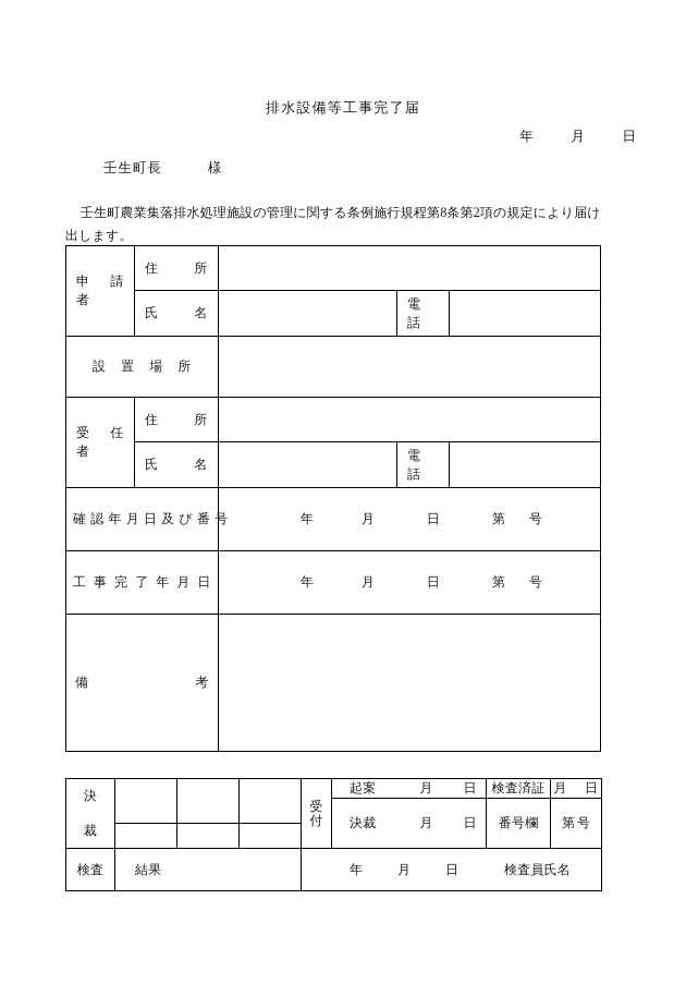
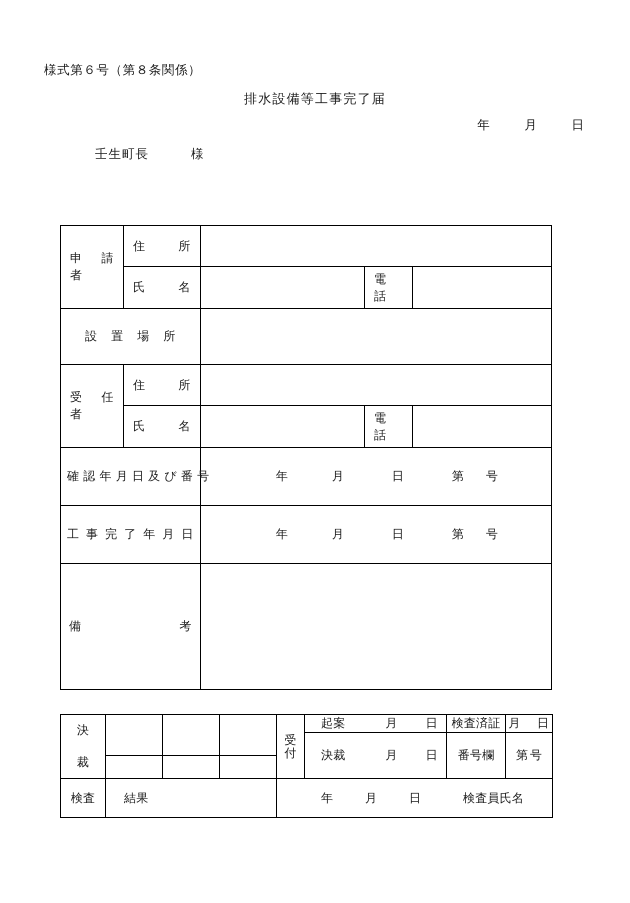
+ 様式第６号（第８条関係）
  排水設備等工事完了届
  年 月 日
  壬生町長 様
- 壬生町農業集落排水処理施設の管理に関する条例施行規程第8条第2項の規定により届け出します。
  申 請 者	住 所
  氏 名		電 話
  設 置 場 所
  受 任 者	住 所
  氏 名		電 話
  確 認 年 月 日 及 び 番 号	年 月 日 第 号
  工 事 完 了 年 月 日	年 月 日 第 号
  備 考
  決 裁				受 付	起案 月 日	検査済証	月 日
  決裁 月 日	番号欄	第号
  検査	結果	年 月 日 検査員氏名
